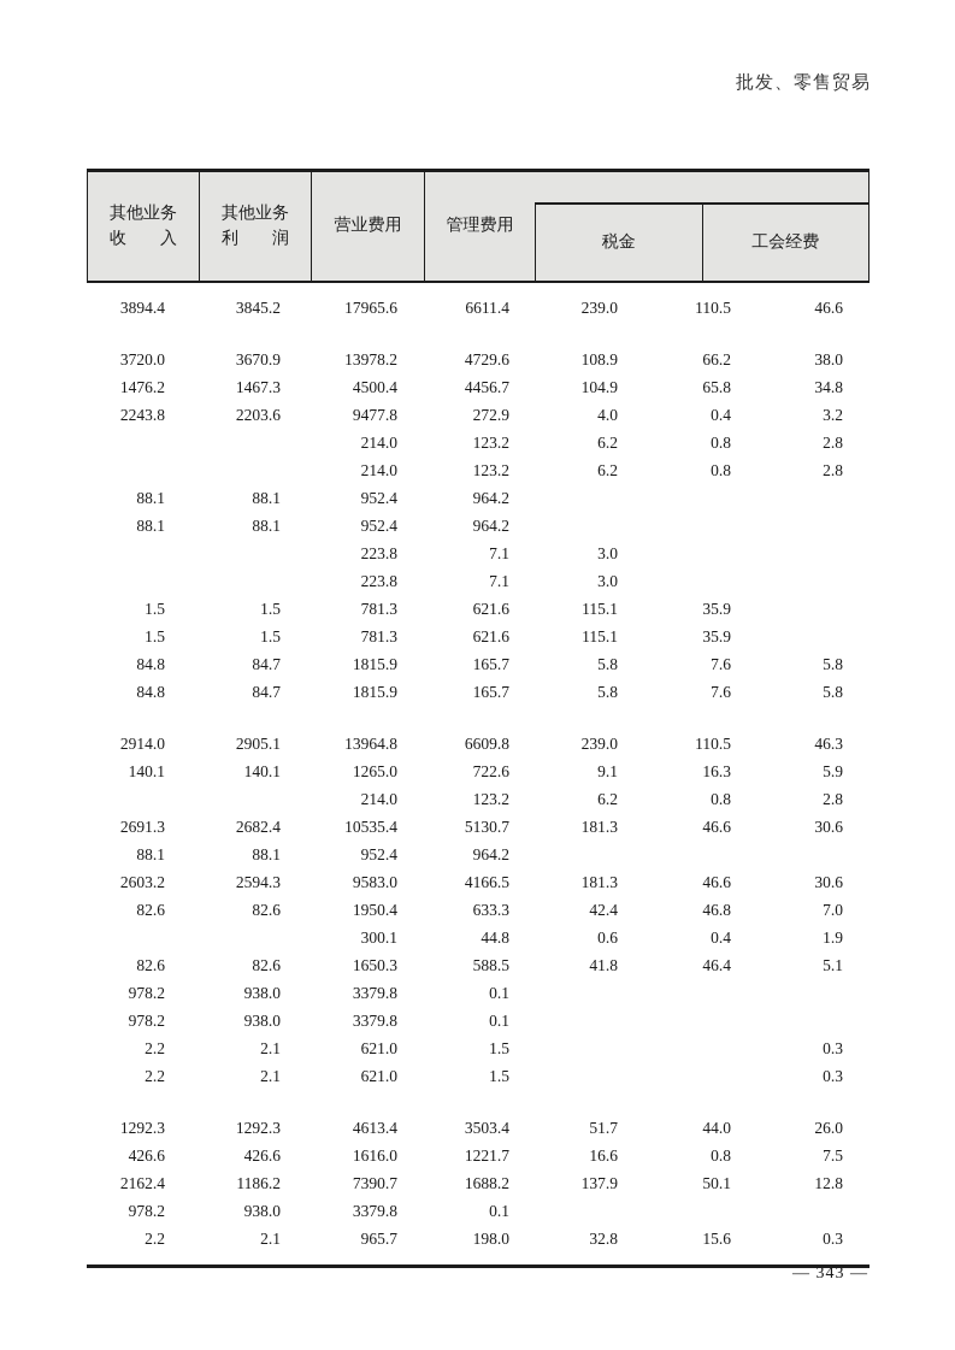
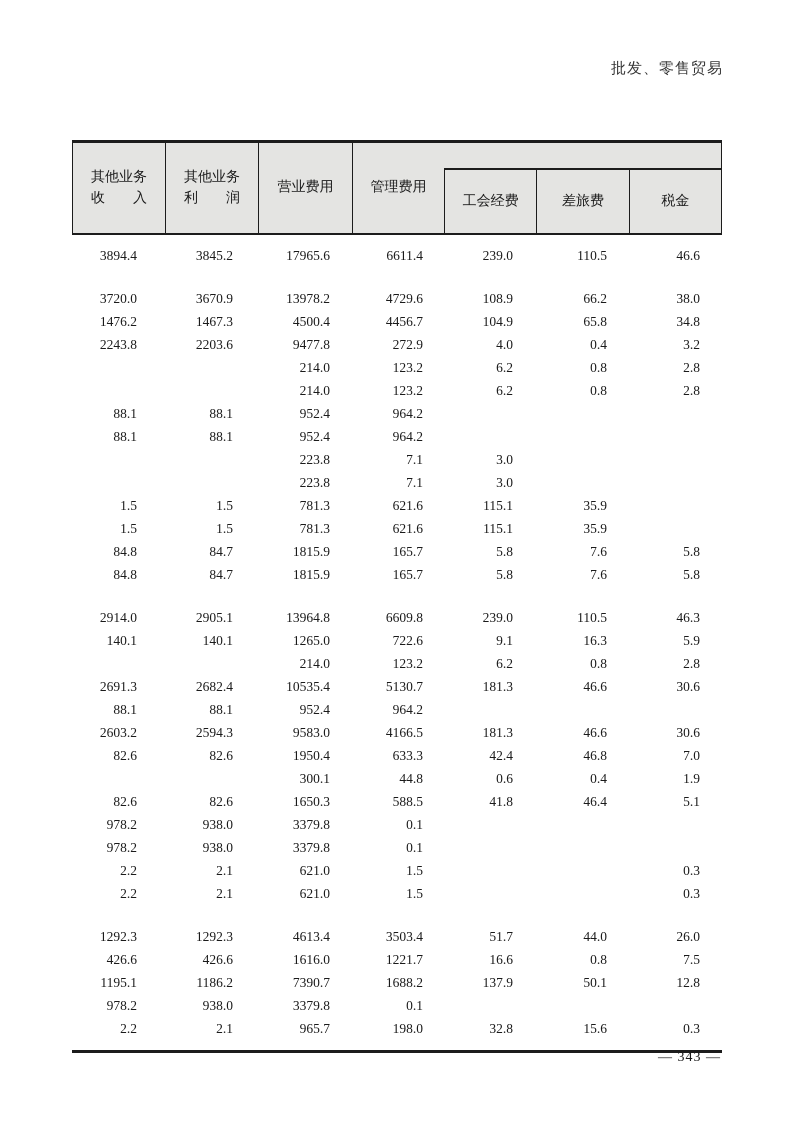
  批发、零售贸易
  其他业务
  收
  入
  其他业务
  利
  润
  营业费用
  管理费用
- 税金
+ 工会经费
+ 差旅费
- 工会经费
+ 税金
  3894.4
  3845.2
  17965.6
  6611.4
  239.0
  110.5
  46.6
  3720.0
  3670.9
  13978.2
  4729.6
  108.9
  66.2
  38.0
  1476.2
  1467.3
  4500.4
  4456.7
  104.9
  65.8
  34.8
  2243.8
  2203.6
  9477.8
  272.9
  4.0
  0.4
  3.2
  214.0
  123.2
  6.2
  0.8
  2.8
  214.0
  123.2
  6.2
  0.8
  2.8
  88.1
  88.1
  952.4
  964.2
  88.1
  88.1
  952.4
  964.2
  223.8
  7.1
  3.0
  223.8
  7.1
  3.0
  1.5
  1.5
  781.3
  621.6
  115.1
  35.9
  1.5
  1.5
  781.3
  621.6
  115.1
  35.9
  84.8
  84.7
  1815.9
  165.7
  5.8
  7.6
  5.8
  84.8
  84.7
  1815.9
  165.7
  5.8
  7.6
  5.8
  2914.0
  2905.1
  13964.8
  6609.8
  239.0
  110.5
  46.3
  140.1
  140.1
  1265.0
  722.6
  9.1
  16.3
  5.9
  214.0
  123.2
  6.2
  0.8
  2.8
  2691.3
  2682.4
  10535.4
  5130.7
  181.3
  46.6
  30.6
  88.1
  88.1
  952.4
  964.2
  2603.2
  2594.3
  9583.0
  4166.5
  181.3
  46.6
  30.6
  82.6
  82.6
  1950.4
  633.3
  42.4
  46.8
  7.0
  300.1
  44.8
  0.6
  0.4
  1.9
  82.6
  82.6
  1650.3
  588.5
  41.8
  46.4
  5.1
  978.2
  938.0
  3379.8
  0.1
  978.2
  938.0
  3379.8
  0.1
  2.2
  2.1
  621.0
  1.5
  0.3
  2.2
  2.1
  621.0
  1.5
  0.3
  1292.3
  1292.3
  4613.4
  3503.4
  51.7
  44.0
  26.0
  426.6
  426.6
  1616.0
  1221.7
  16.6
  0.8
  7.5
- 2162.4
+ 1195.1
  1186.2
  7390.7
  1688.2
  137.9
  50.1
  12.8
  978.2
  938.0
  3379.8
  0.1
  2.2
  2.1
  965.7
  198.0
  32.8
  15.6
  0.3
  — 343 —
